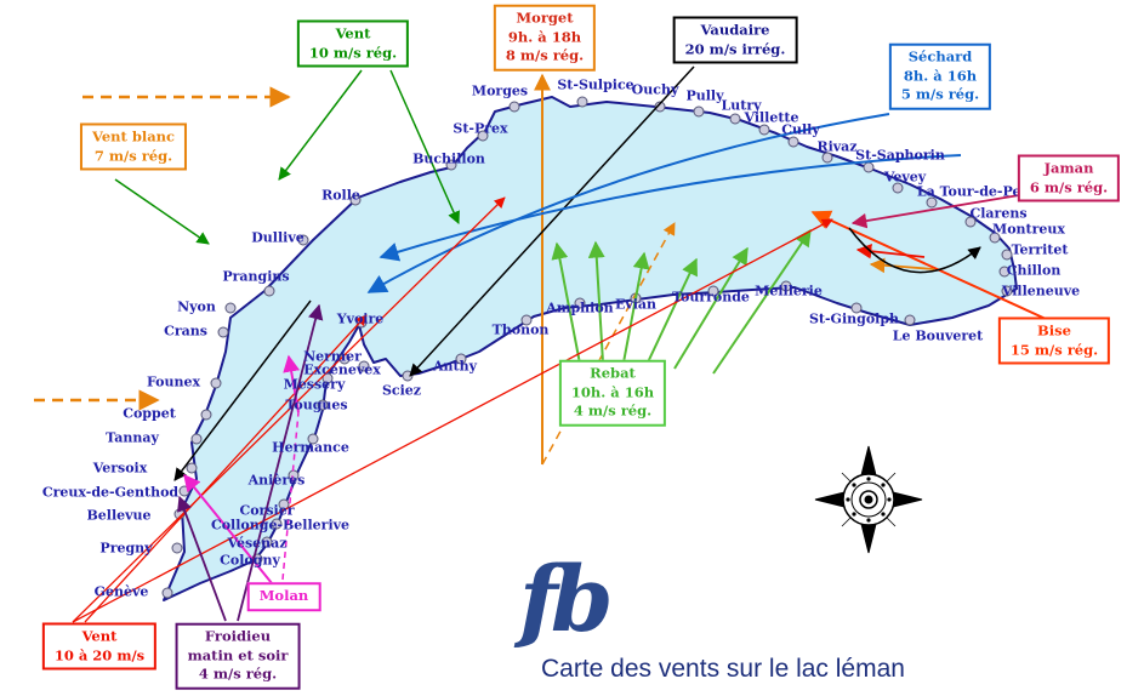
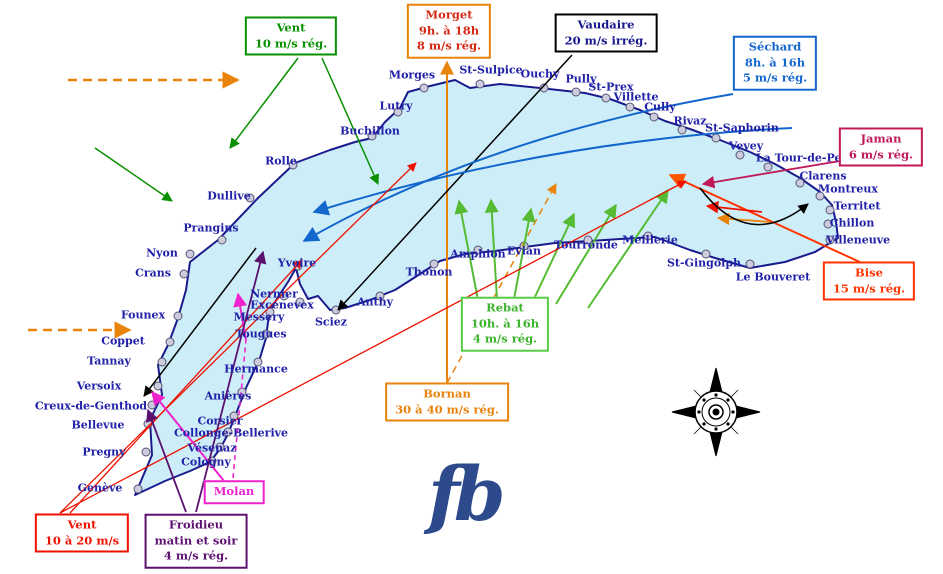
  Morges
  St-Sulpice
  Ouchy
  Pully
- Lutry
+ St-Prex
  Villette
  Cully
  Rivaz
  St-Saphorin
  Vevey
  La Tour-de-P
  Clarens
  Montreux
  Territet
  Chillon
  Villeneuve
  St-Gingolph
  Le Bouveret
  Meillerie
  Tourronde
  Evian
  Amphion
  Thonon
  Anthy
  Sciez
  Yvoire
  Nernier
  Excenevex
  Messery
  Tougues
  Hermance
  Anières
  Corsier
  Collonge-Bellerive
  Vésenaz
  Cologny
  Genève
  Pregny
  Bellevue
  Creux-de-Genthod
  Versoix
  Tannay
  Coppet
  Founex
  Crans
  Nyon
  Prangins
  Dullive
  Rolle
  Buchillon
- St-Prex
+ Lutry
  Vent
  10 m/s rég.
  Morget
  9h. à 18h
  8 m/s rég.
  Vaudaire
  20 m/s irrég.
  Séchard
  8h. à 16h
  5 m/s rég.
- Vent blanc
- 7 m/s rég.
  Jaman
  6 m/s rég.
  Bise
  15 m/s rég.
  Rebat
  10h. à 16h
  4 m/s rég.
+ Bornan
+ 30 à 40 m/s rég.
  Molan
  Vent
  10 à 20 m/s
  Froidieu
  matin et soir
  4 m/s rég.
  fb
- Carte des vents sur le lac léman
